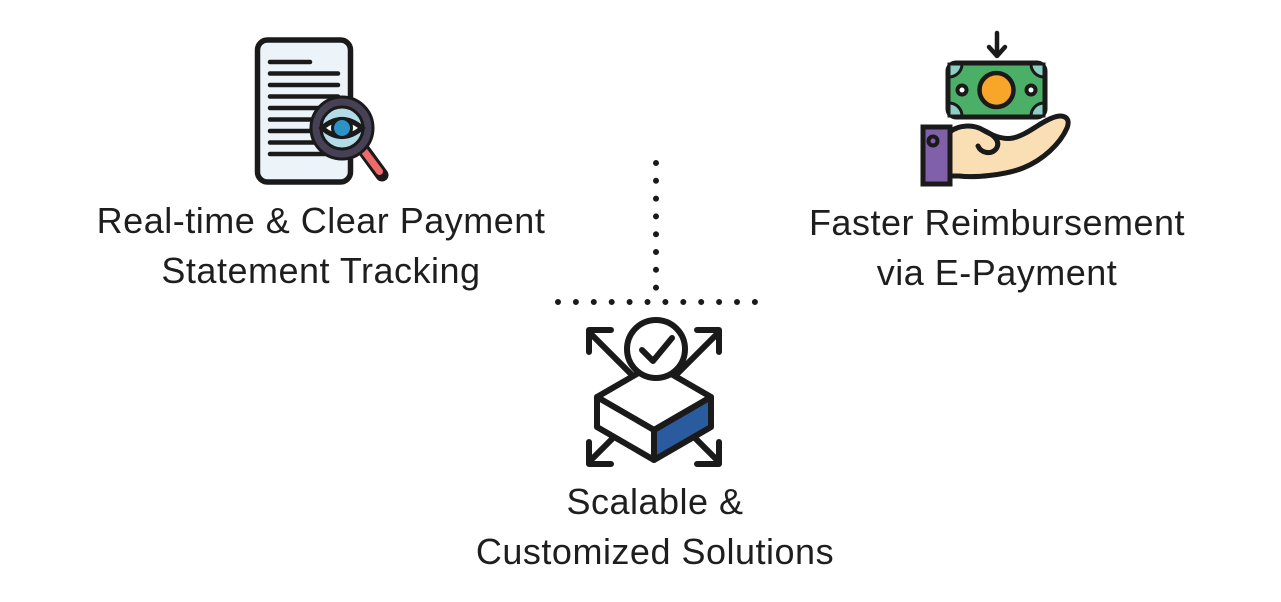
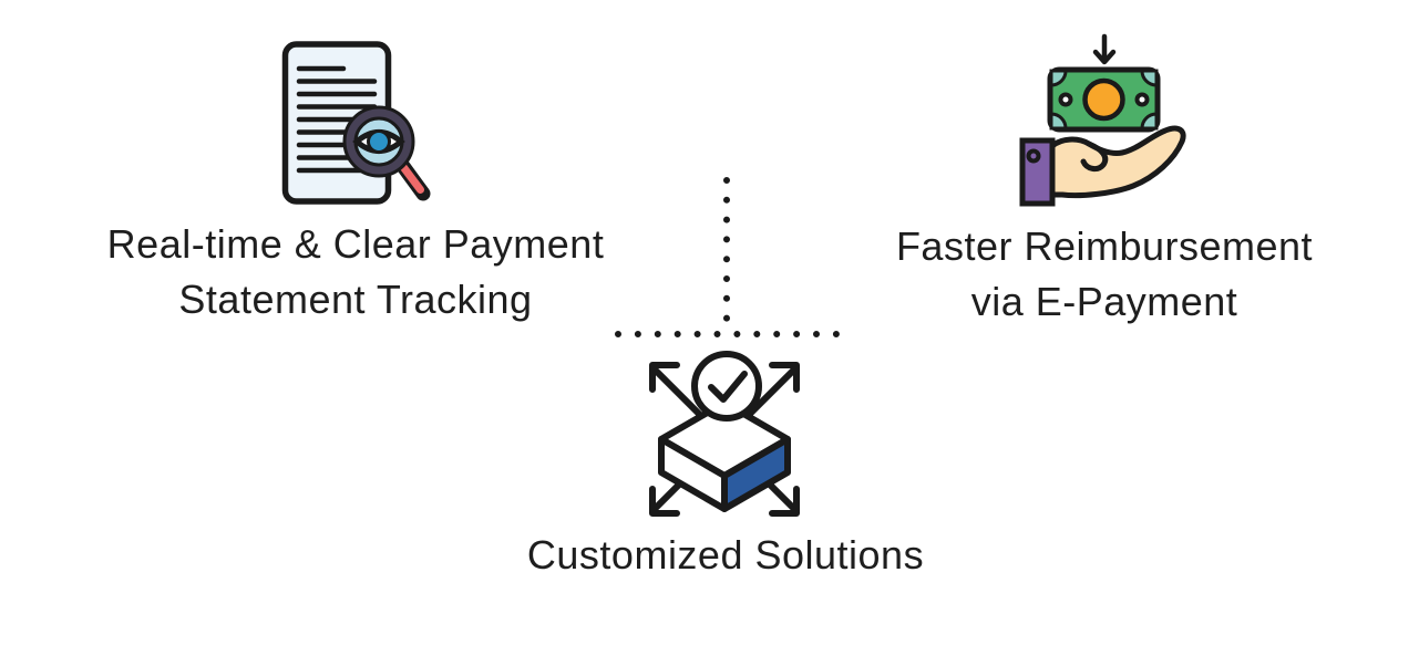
  Real-time & Clear Payment
  Statement Tracking
  Faster Reimbursement
  via E-Payment
- Scalable &
  Customized Solutions
